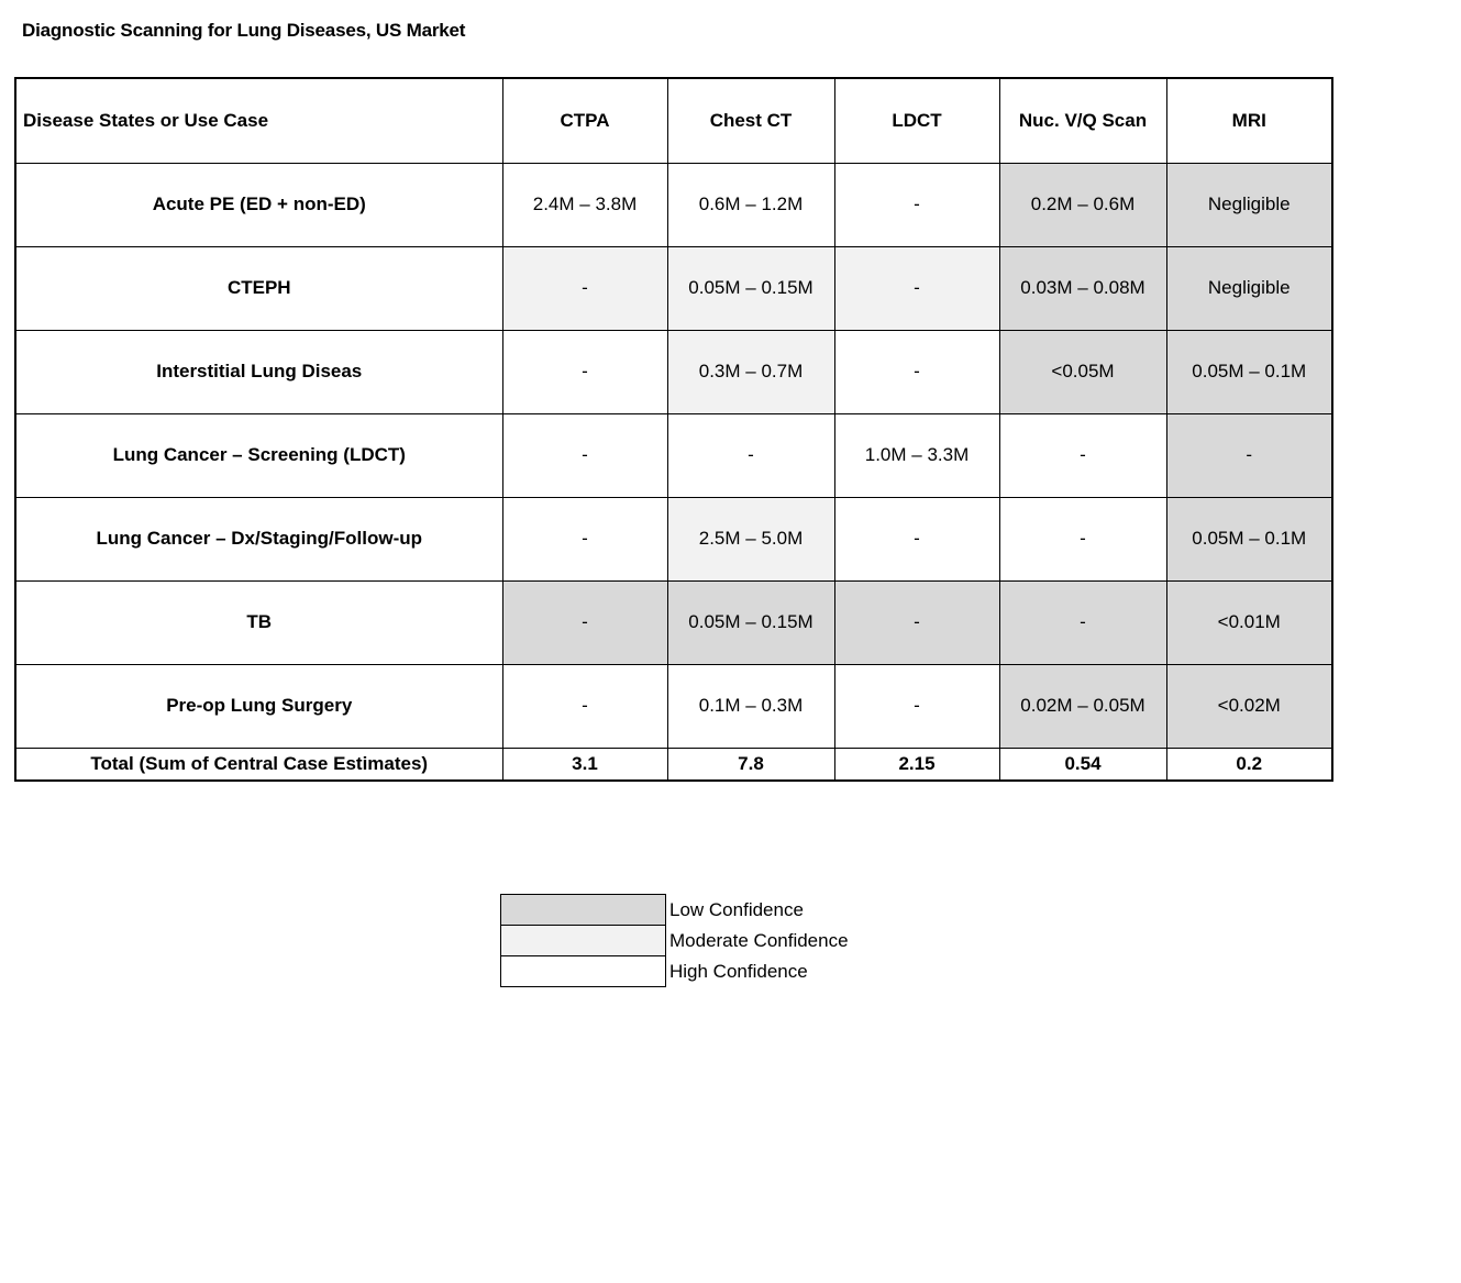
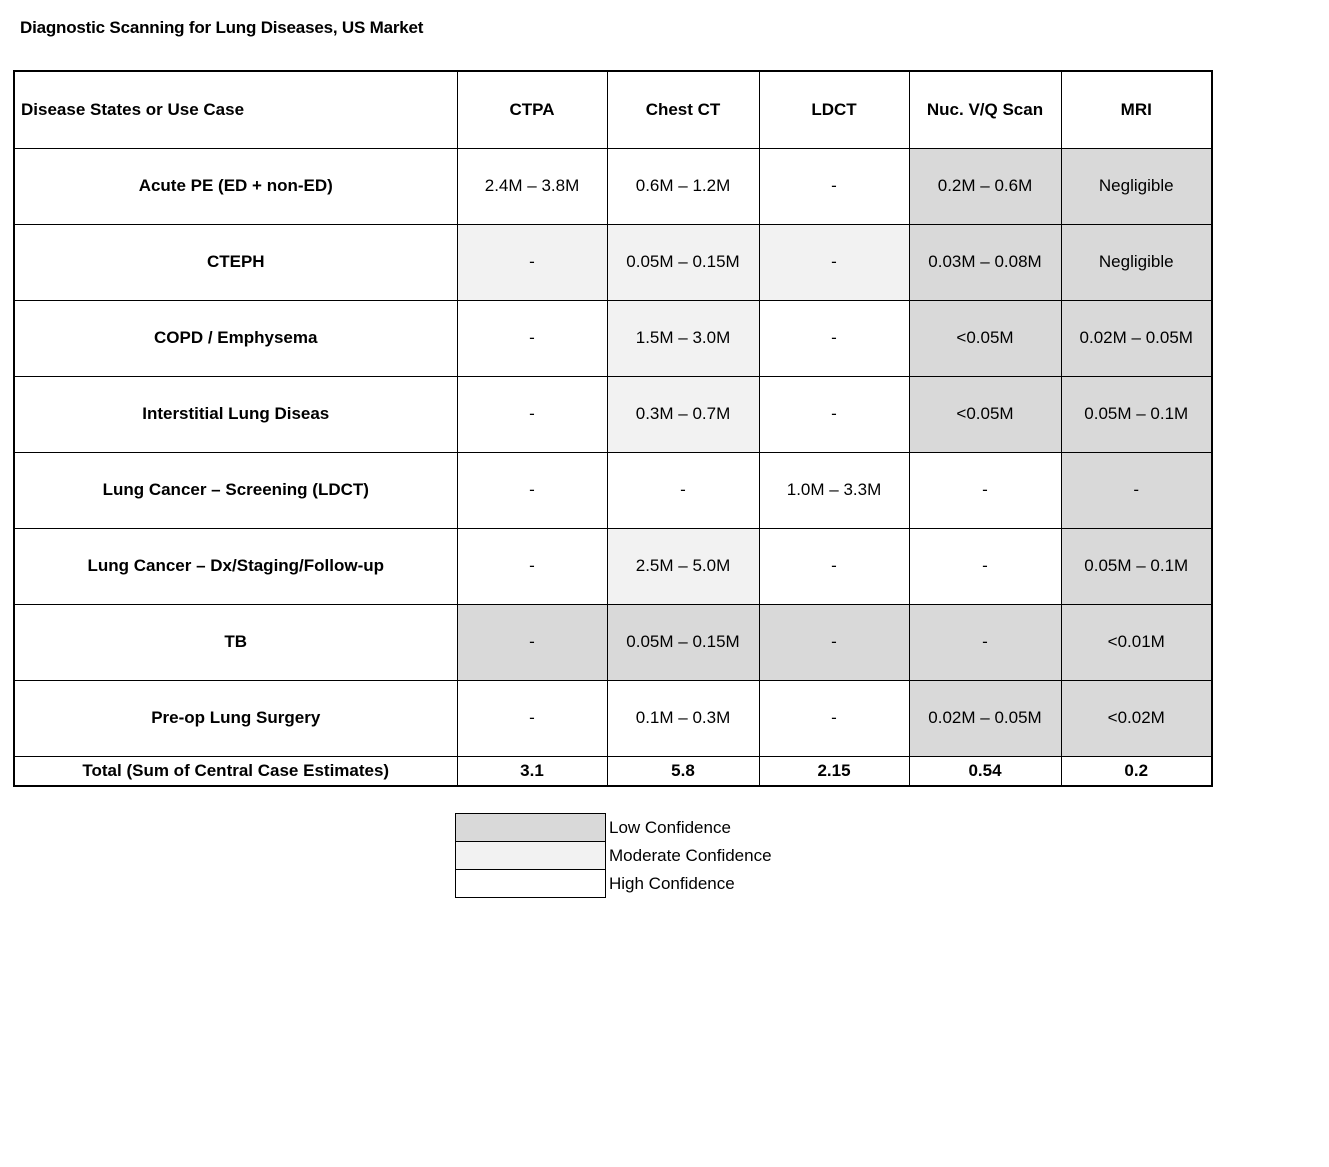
  Diagnostic Scanning for Lung Diseases, US Market
  Disease States or Use Case	CTPA	Chest CT	LDCT	Nuc. V/Q Scan	MRI
  Acute PE (ED + non-ED)	2.4M – 3.8M	0.6M – 1.2M	-	0.2M – 0.6M	Negligible
  CTEPH	-	0.05M – 0.15M	-	0.03M – 0.08M	Negligible
+ COPD / Emphysema	-	1.5M – 3.0M	-	<0.05M	0.02M – 0.05M
  Interstitial Lung Diseas	-	0.3M – 0.7M	-	<0.05M	0.05M – 0.1M
  Lung Cancer – Screening (LDCT)	-	-	1.0M – 3.3M	-	-
  Lung Cancer – Dx/Staging/Follow-up	-	2.5M – 5.0M	-	-	0.05M – 0.1M
  TB	-	0.05M – 0.15M	-	-	<0.01M
  Pre-op Lung Surgery	-	0.1M – 0.3M	-	0.02M – 0.05M	<0.02M
- Total (Sum of Central Case Estimates)	3.1	7.8	2.15	0.54	0.2
+ Total (Sum of Central Case Estimates)	3.1	5.8	2.15	0.54	0.2
  Low Confidence
  Moderate Confidence
  High Confidence
